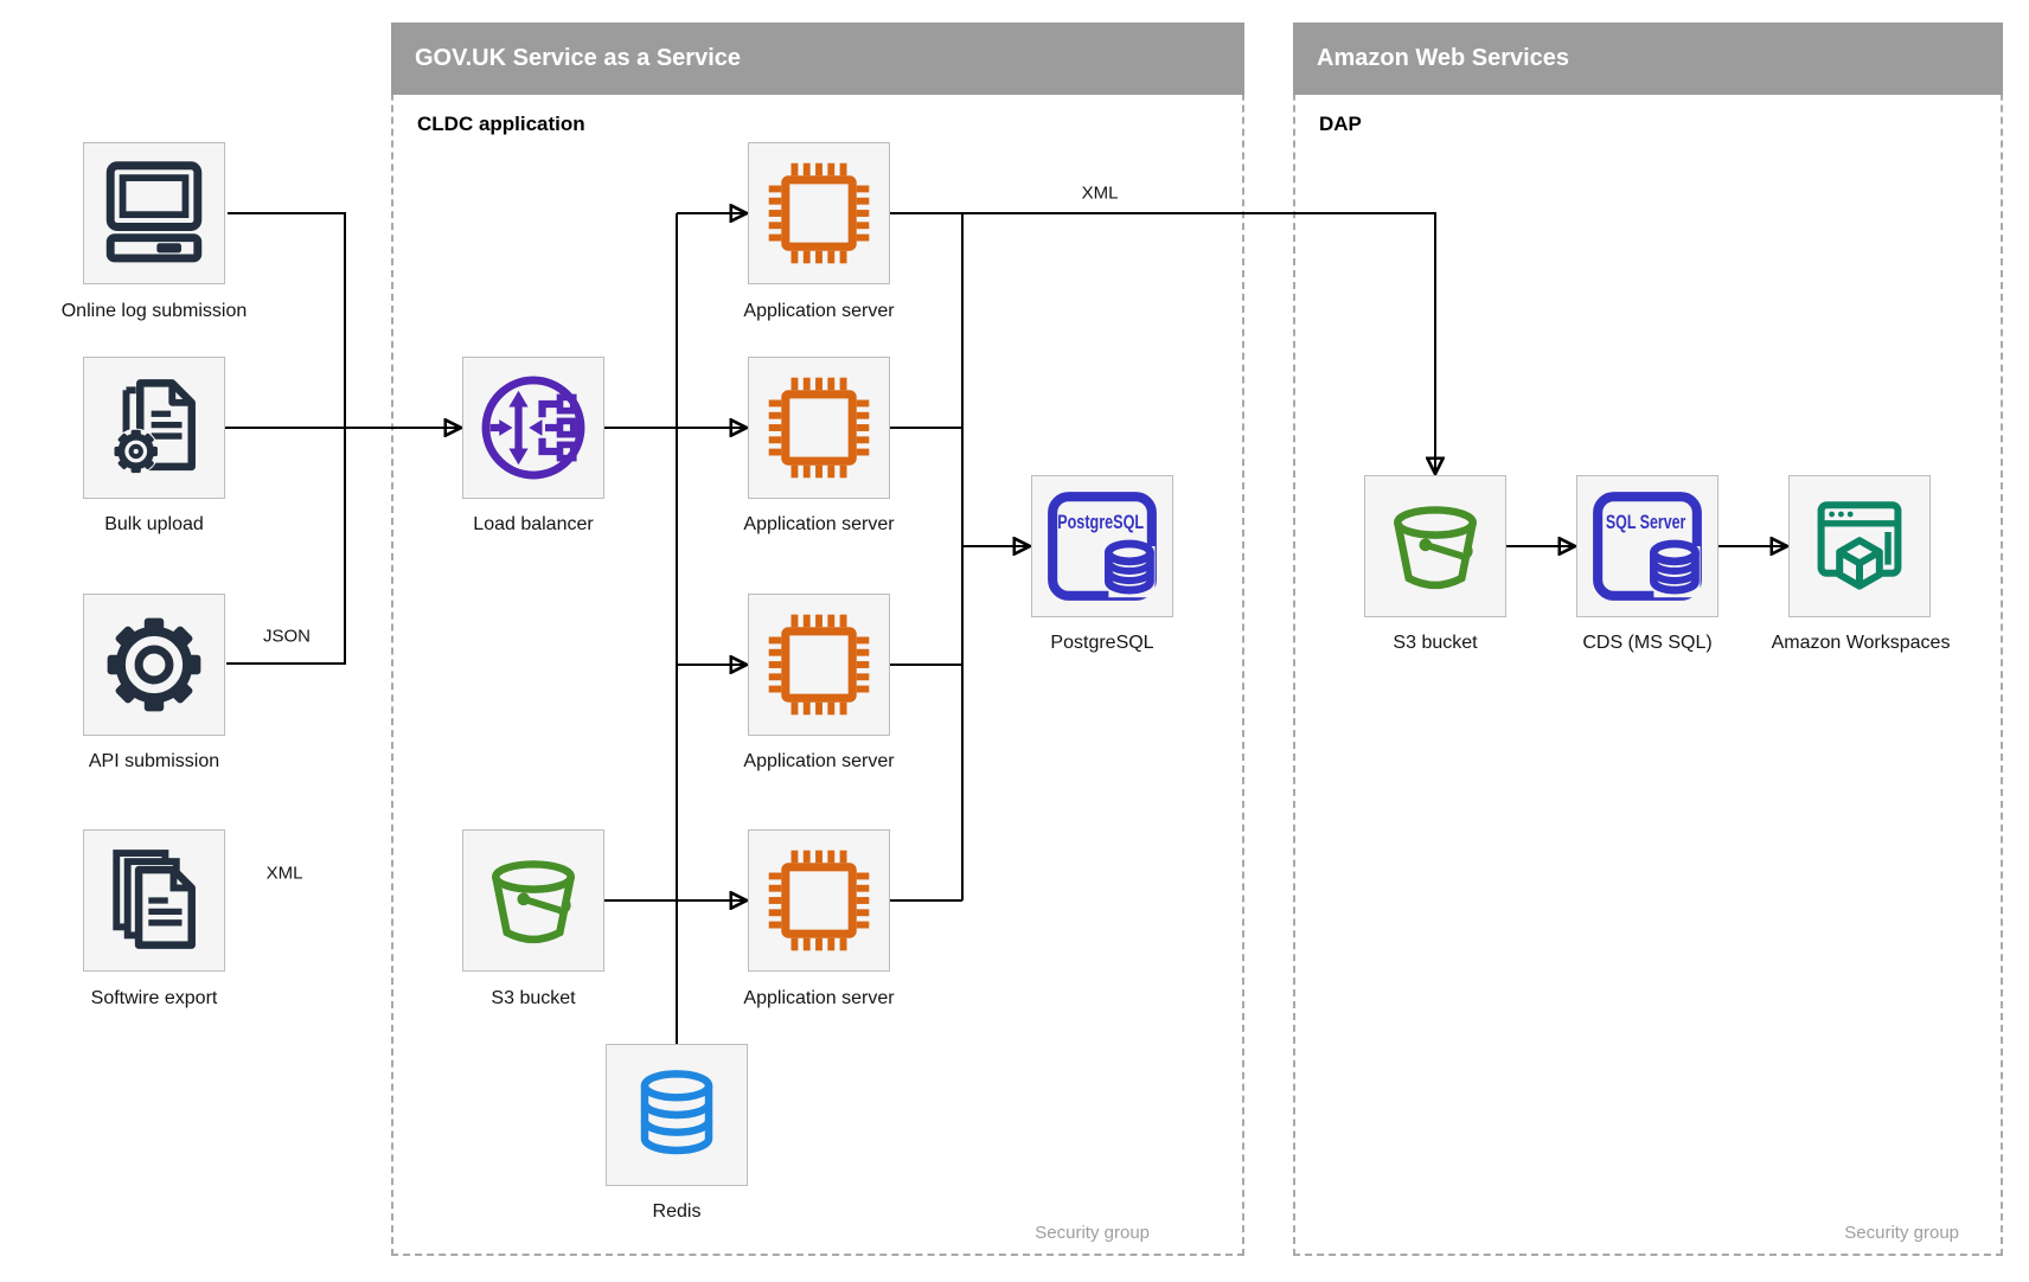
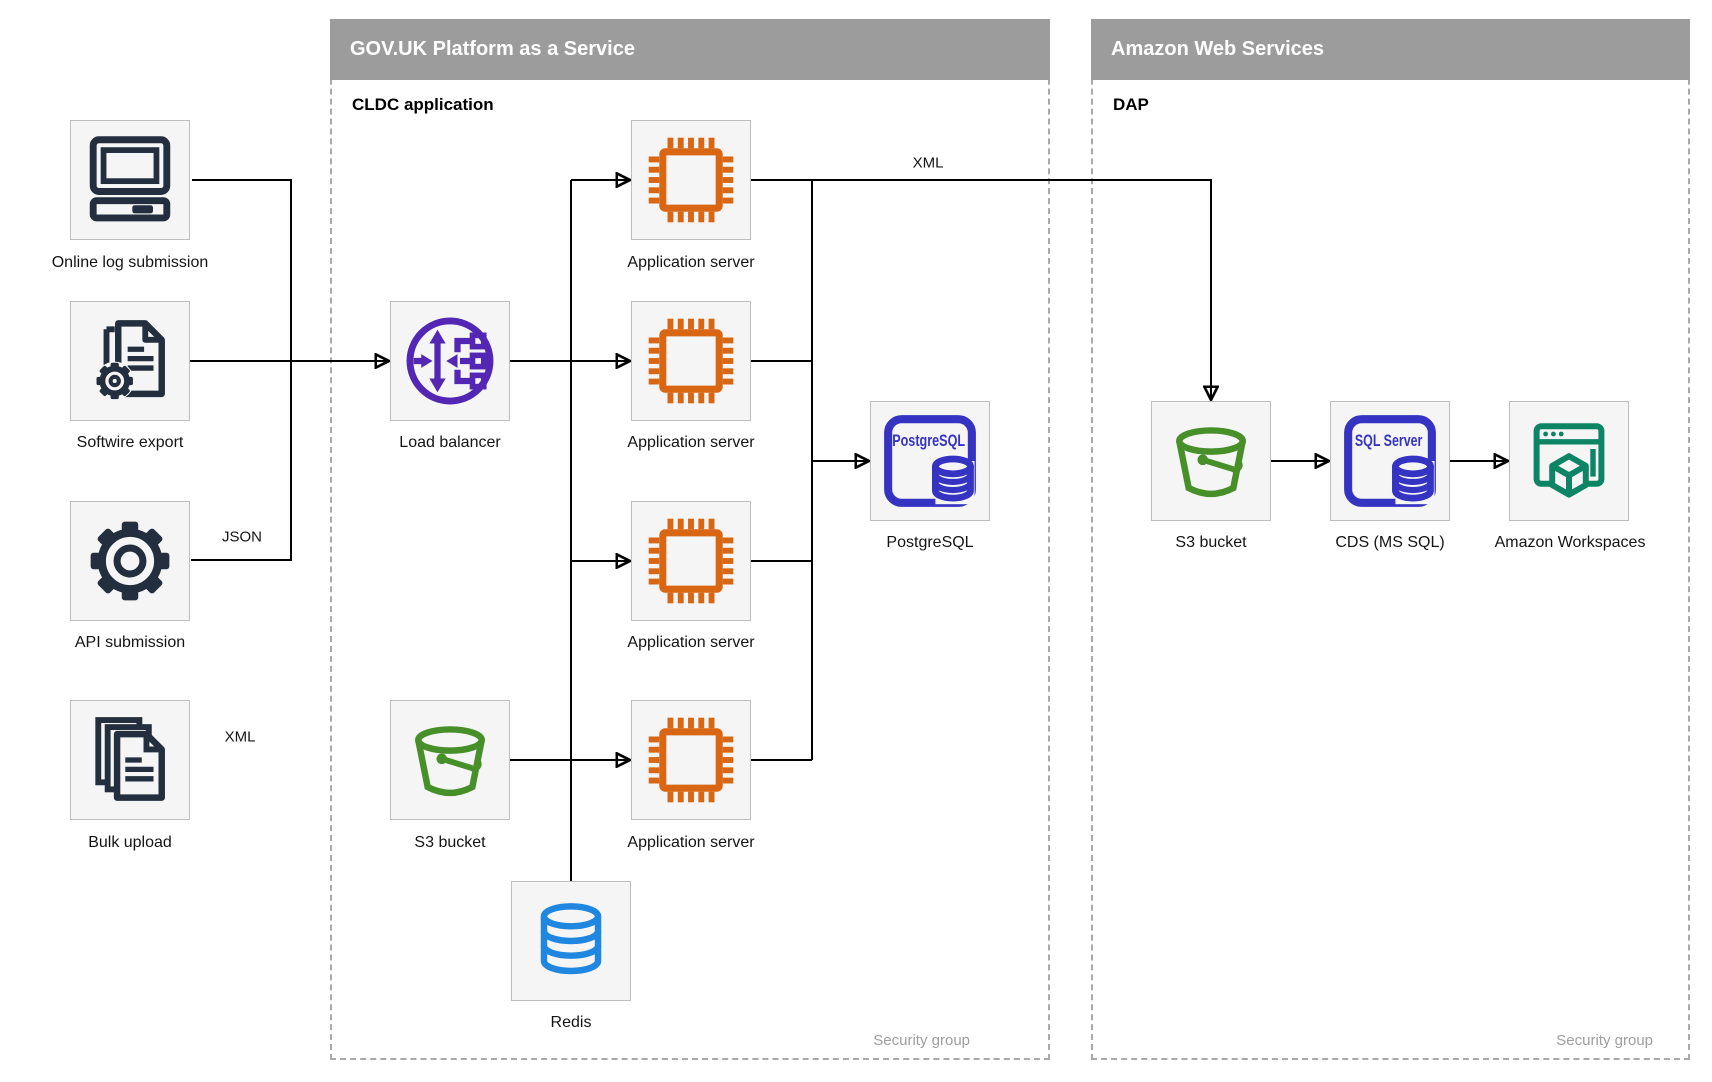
- GOV.UK Service as a Service
+ GOV.UK Platform as a Service
  CLDC application
  Security group
  Amazon Web Services
  DAP
  Security group
  PostgreSQL
  SQL Server
  Online log submission
- Bulk upload
+ Softwire export
  API submission
- Softwire export
+ Bulk upload
  Load balancer
  Application server
  Application server
  Application server
  Application server
  S3 bucket
  Redis
  PostgreSQL
  S3 bucket
  CDS (MS SQL)
  Amazon Workspaces
  JSON
  XML
  XML
